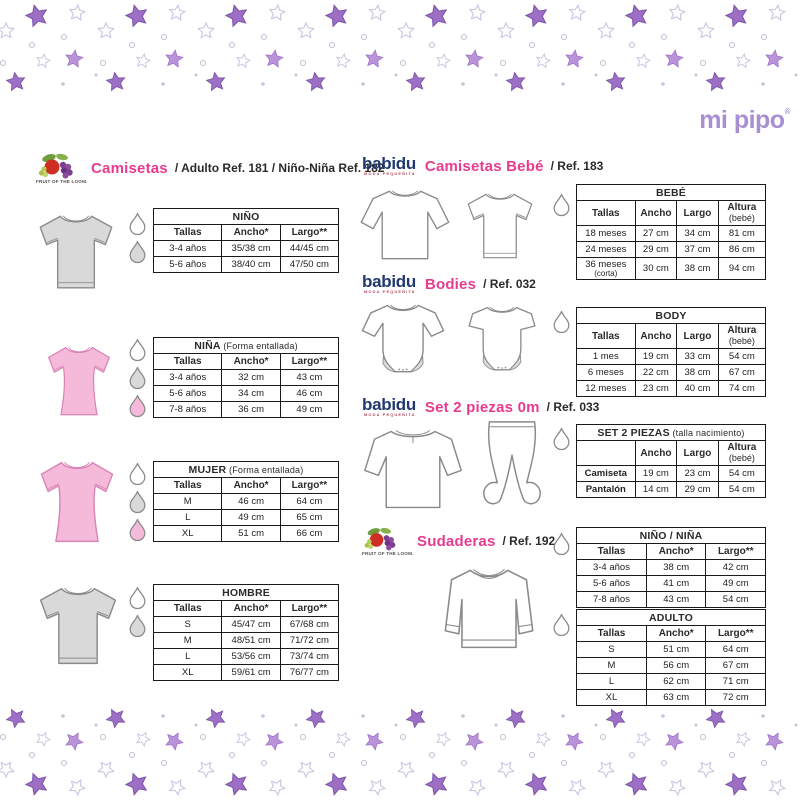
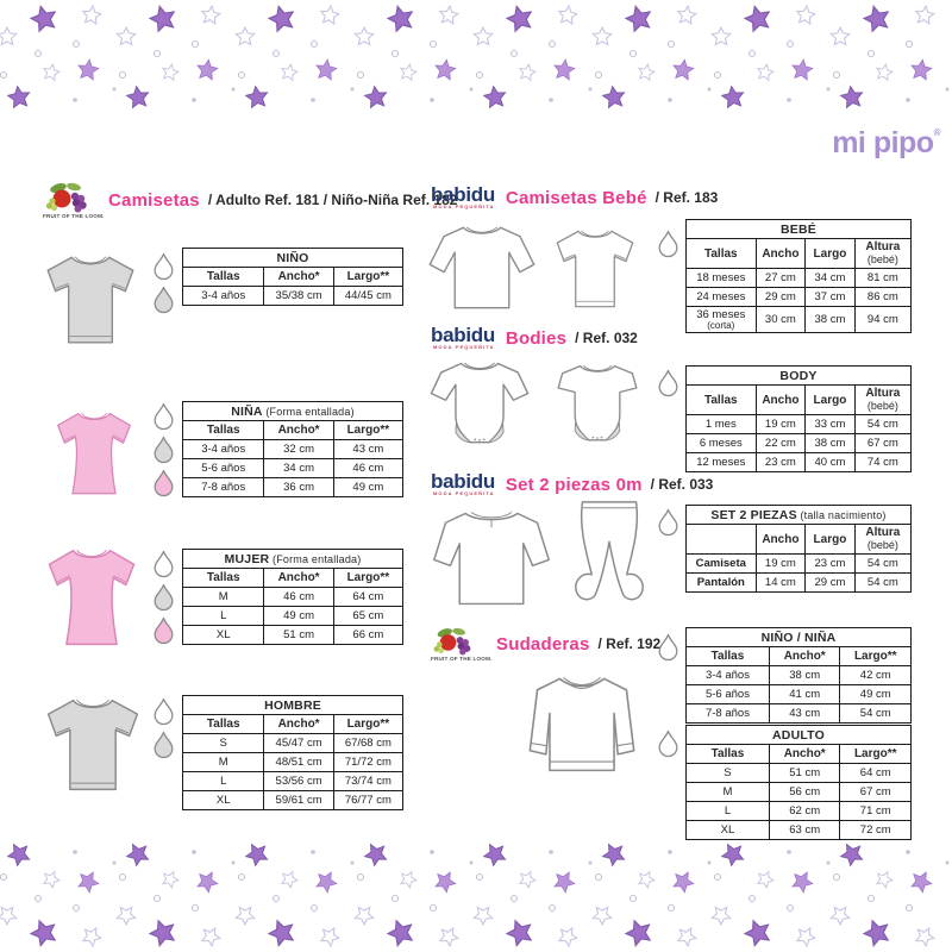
  mi pipo®
  Camisetas
  / Adulto Ref. 181 / Niño-Niña Ref. 182
  NIÑO
  Tallas	Ancho*	Largo**
  3-4 años	35/38 cm	44/45 cm
- 5-6 años	38/40 cm	47/50 cm
  NIÑA (Forma entallada)
  Tallas	Ancho*	Largo**
  3-4 años	32 cm	43 cm
  5-6 años	34 cm	46 cm
  7-8 años	36 cm	49 cm
  MUJER (Forma entallada)
  Tallas	Ancho*	Largo**
  M	46 cm	64 cm
  L	49 cm	65 cm
  XL	51 cm	66 cm
  HOMBRE
  Tallas	Ancho*	Largo**
  S	45/47 cm	67/68 cm
  M	48/51 cm	71/72 cm
  L	53/56 cm	73/74 cm
  XL	59/61 cm	76/77 cm
  babidu
  Camisetas Bebé
  / Ref. 183
  BEBÉ
  Tallas	Ancho	Largo	Altura (bebé)
  18 meses	27 cm	34 cm	81 cm
  24 meses	29 cm	37 cm	86 cm
  36 meses(corta)	30 cm	38 cm	94 cm
  babidu
  Bodies
  / Ref. 032
  BODY
  Tallas	Ancho	Largo	Altura (bebé)
  1 mes	19 cm	33 cm	54 cm
  6 meses	22 cm	38 cm	67 cm
  12 meses	23 cm	40 cm	74 cm
  babidu
  Set 2 piezas 0m
  / Ref. 033
  SET 2 PIEZAS (talla nacimiento)
  	Ancho	Largo	Altura (bebé)
  Camiseta	19 cm	23 cm	54 cm
  Pantalón	14 cm	29 cm	54 cm
  Sudaderas
  / Ref. 192
  NIÑO / NIÑA
  Tallas	Ancho*	Largo**
  3-4 años	38 cm	42 cm
  5-6 años	41 cm	49 cm
  7-8 años	43 cm	54 cm
  ADULTO
  Tallas	Ancho*	Largo**
  S	51 cm	64 cm
  M	56 cm	67 cm
  L	62 cm	71 cm
  XL	63 cm	72 cm
